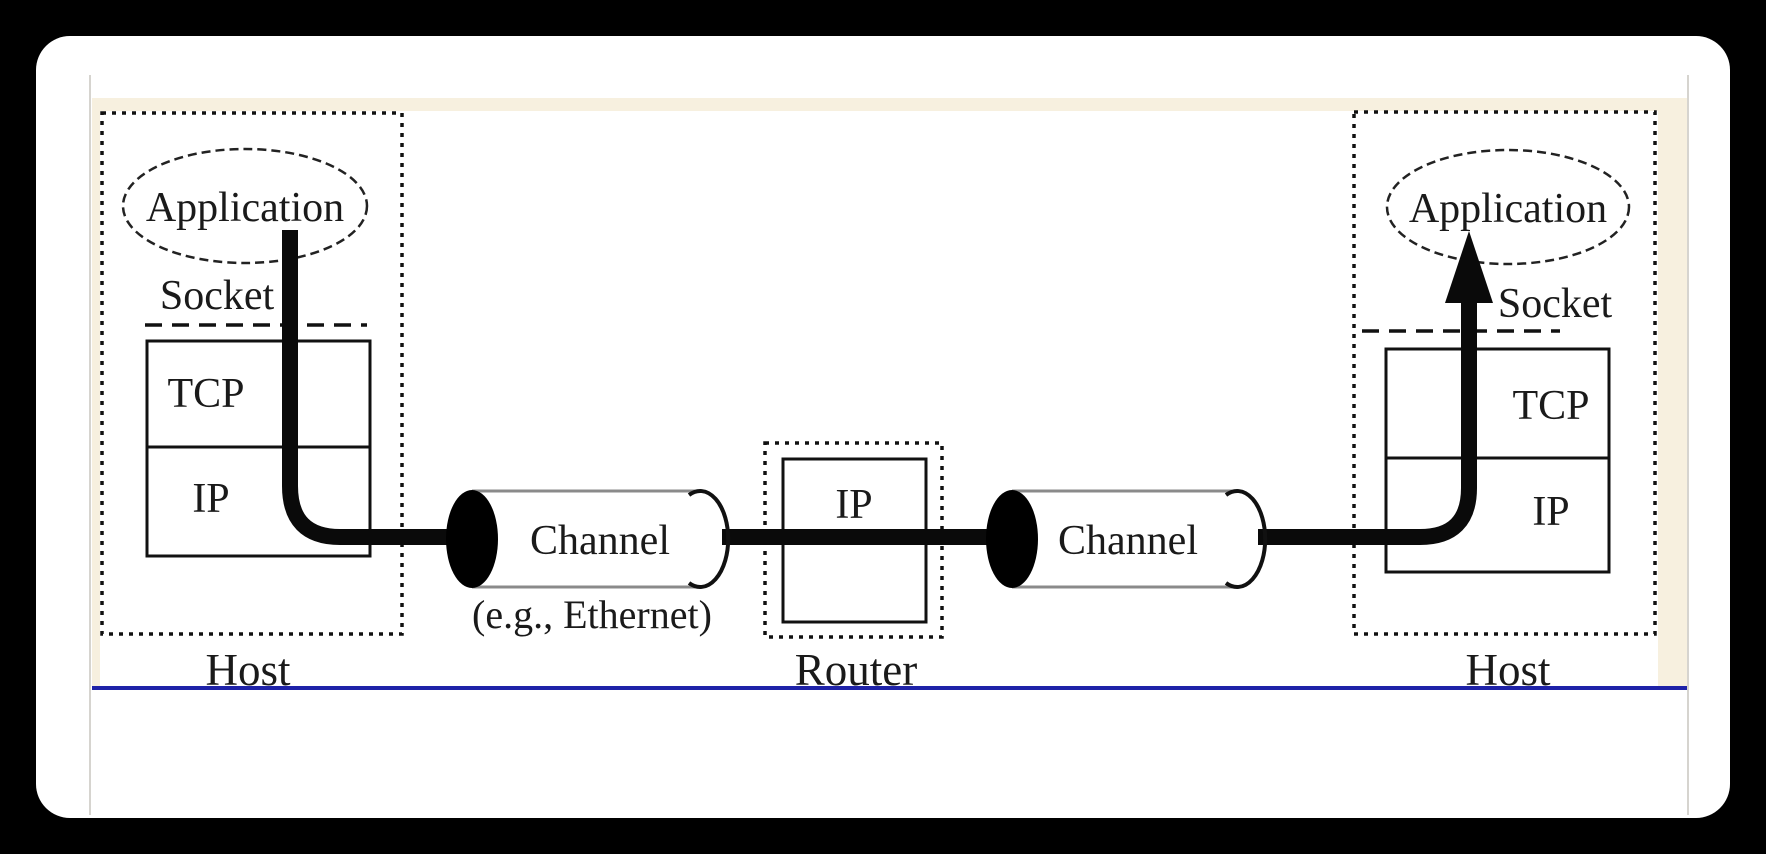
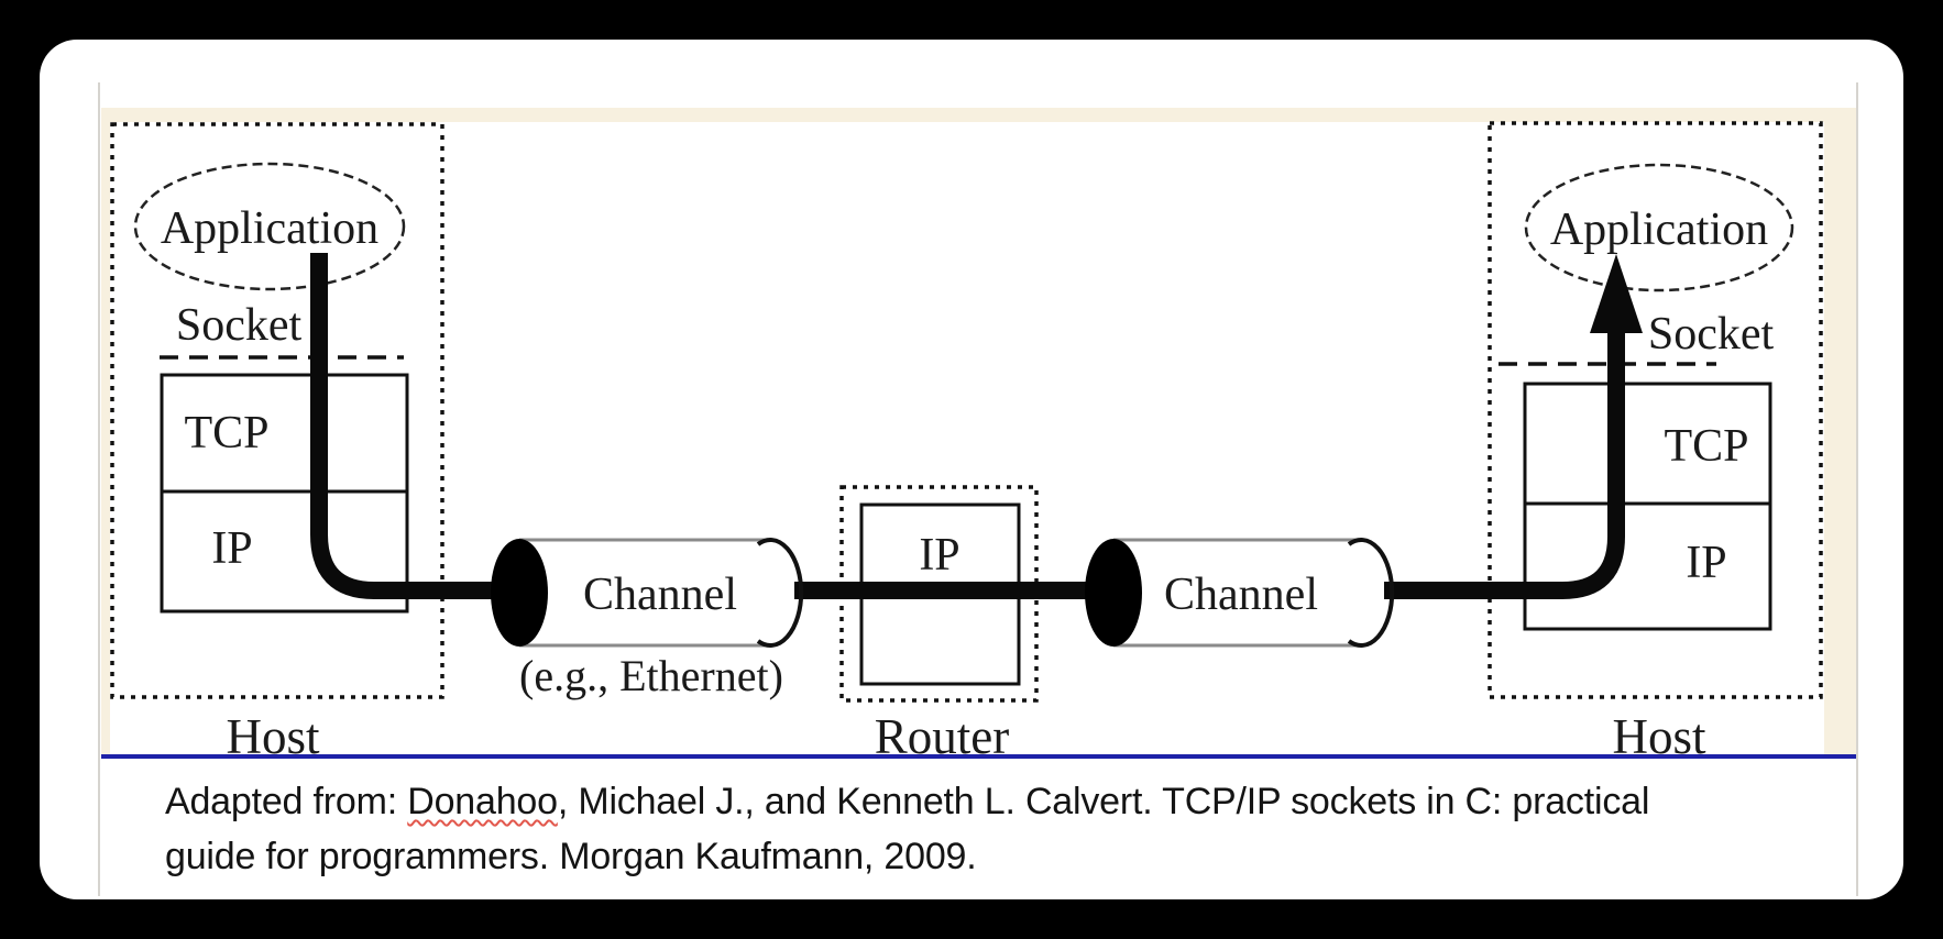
  Application
  Socket
  TCP
  IP
  Channel
  (e.g., Ethernet)
  IP
  Channel
  Application
  Socket
  TCP
  IP
  Host
  Router
  Host
+ Adapted from: Donahoo, Michael J., and Kenneth L. Calvert. TCP/IP sockets in C: practical
+ guide for programmers. Morgan Kaufmann, 2009.
